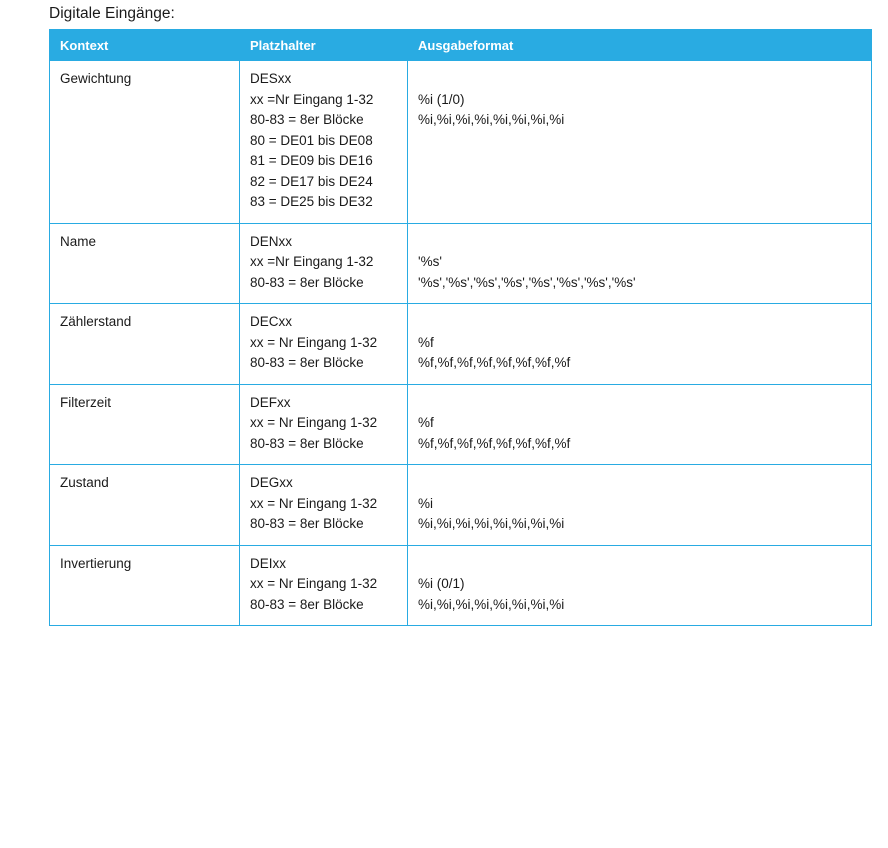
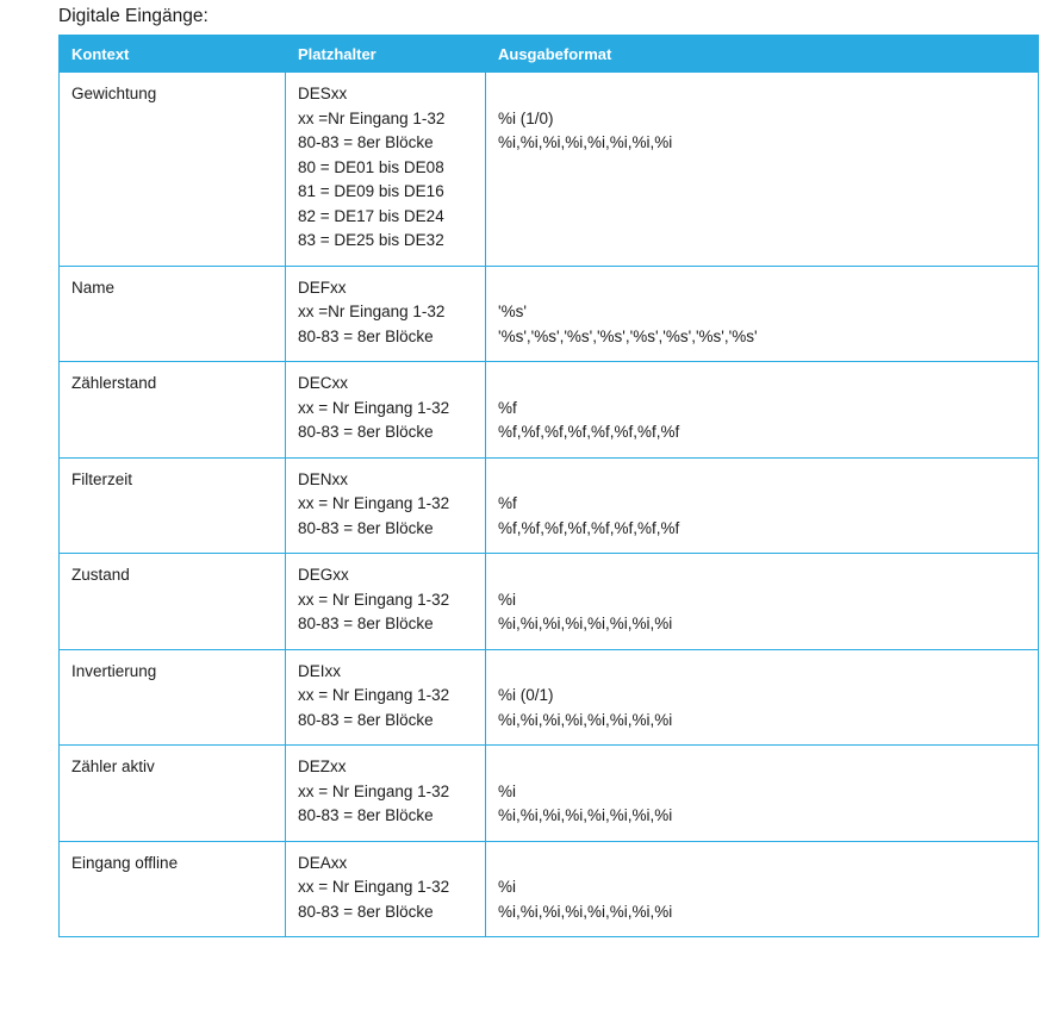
  Digitale Eingänge:
  Kontext	Platzhalter	Ausgabeformat
  Gewichtung	DESxxxx =Nr Eingang 1-3280-83 = 8er Blöcke80 = DE01 bis DE0881 = DE09 bis DE1682 = DE17 bis DE2483 = DE25 bis DE32	%i (1/0)%i,%i,%i,%i,%i,%i,%i,%i
- Name	DENxxxx =Nr Eingang 1-3280-83 = 8er Blöcke	'%s''%s','%s','%s','%s','%s','%s','%s','%s'
+ Name	DEFxxxx =Nr Eingang 1-3280-83 = 8er Blöcke	'%s''%s','%s','%s','%s','%s','%s','%s','%s'
  Zählerstand	DECxxxx = Nr Eingang 1-3280-83 = 8er Blöcke	%f%f,%f,%f,%f,%f,%f,%f,%f
- Filterzeit	DEFxxxx = Nr Eingang 1-3280-83 = 8er Blöcke	%f%f,%f,%f,%f,%f,%f,%f,%f
+ Filterzeit	DENxxxx = Nr Eingang 1-3280-83 = 8er Blöcke	%f%f,%f,%f,%f,%f,%f,%f,%f
  Zustand	DEGxxxx = Nr Eingang 1-3280-83 = 8er Blöcke	%i%i,%i,%i,%i,%i,%i,%i,%i
  Invertierung	DEIxxxx = Nr Eingang 1-3280-83 = 8er Blöcke	%i (0/1)%i,%i,%i,%i,%i,%i,%i,%i
+ Zähler aktiv	DEZxxxx = Nr Eingang 1-3280-83 = 8er Blöcke	%i%i,%i,%i,%i,%i,%i,%i,%i
+ Eingang offline	DEAxxxx = Nr Eingang 1-3280-83 = 8er Blöcke	%i%i,%i,%i,%i,%i,%i,%i,%i
